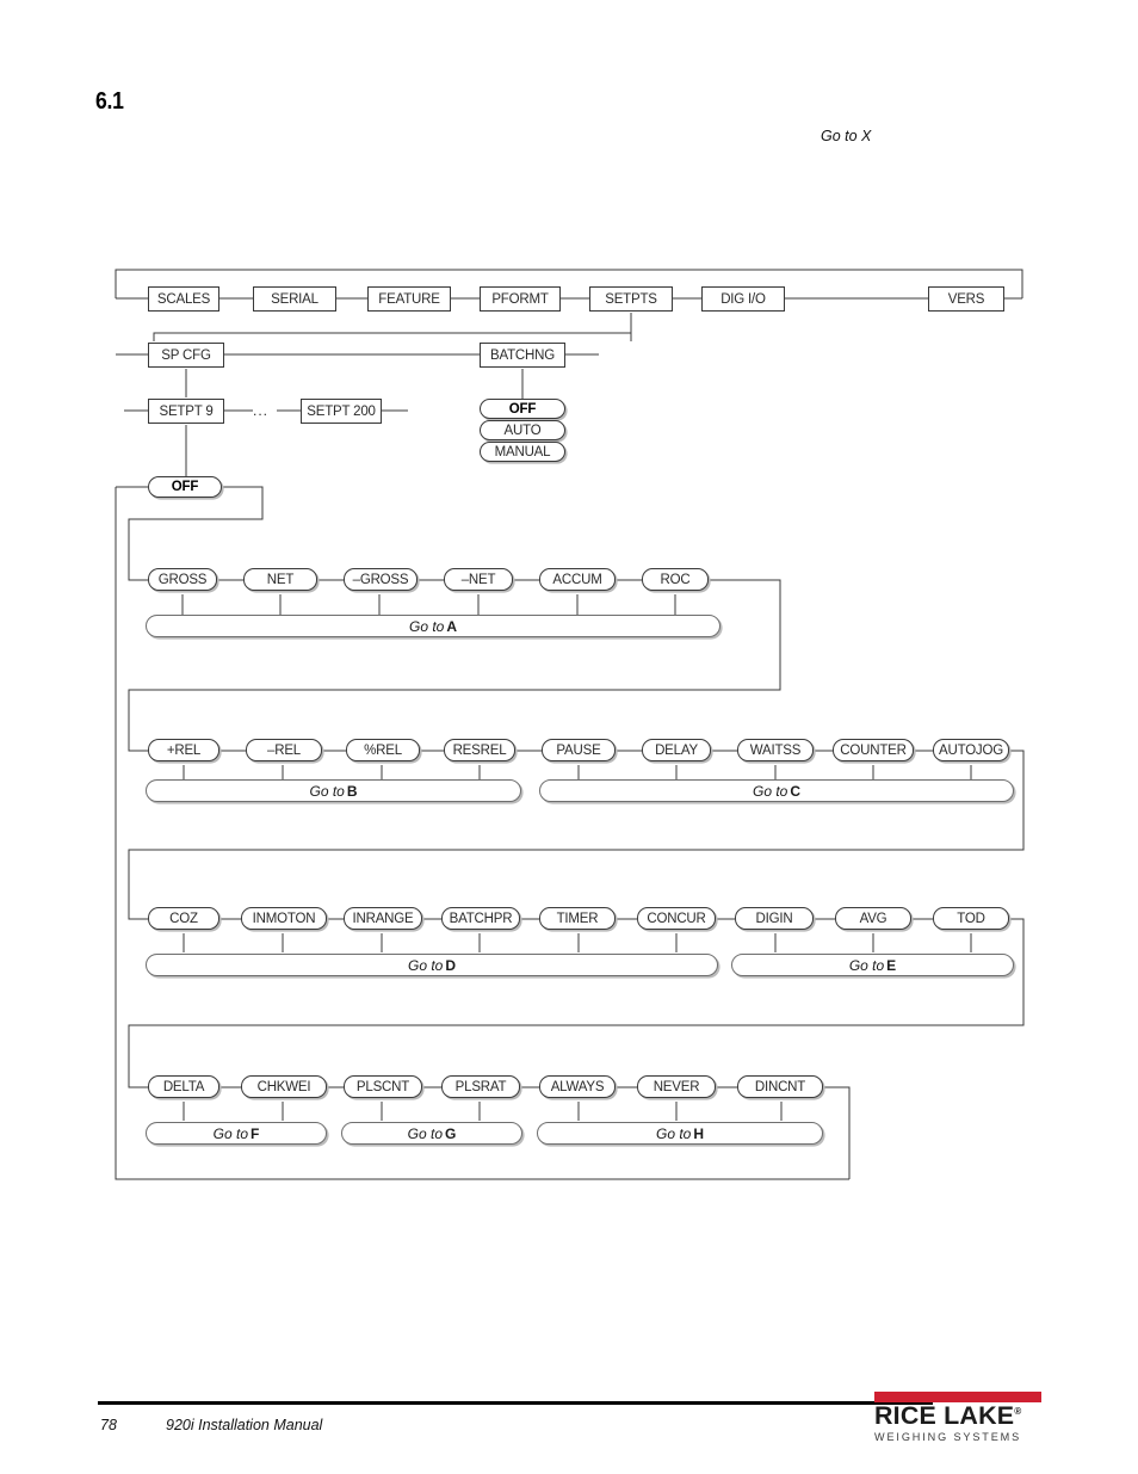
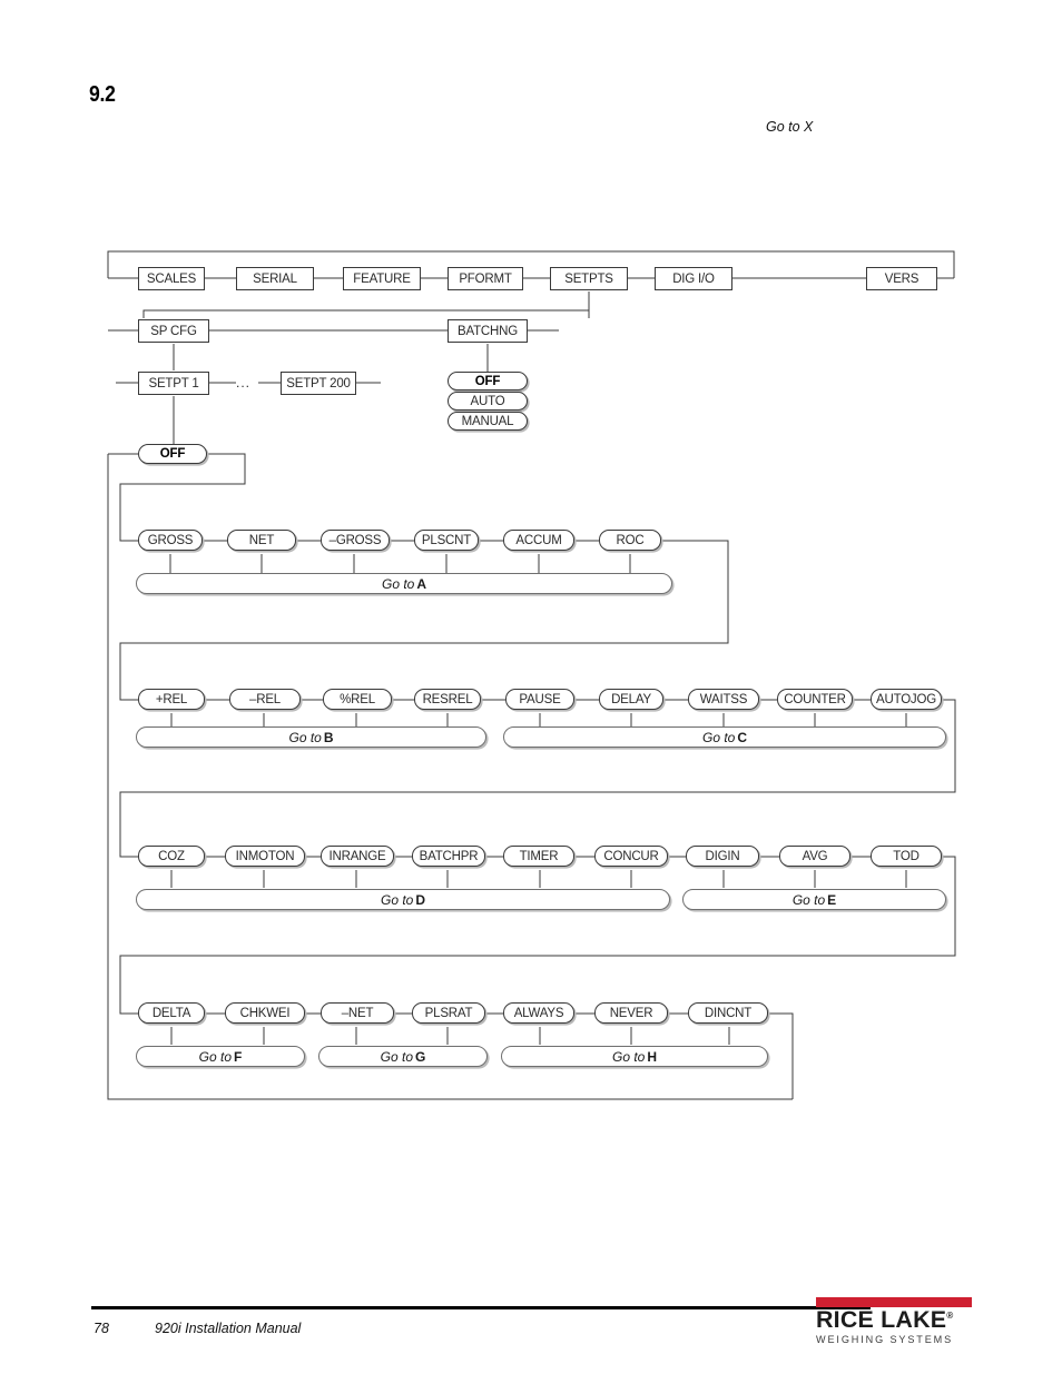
- 6.1
+ 9.2
  Go to X
  SCALES
  SERIAL
  FEATURE
  PFORMT
  SETPTS
  DIG I/O
  VERS
  SP CFG
  BATCHNG
- SETPT 9
+ SETPT 1
  ...
  SETPT 200
  OFF
  AUTO
  MANUAL
  OFF
  GROSS
  NET
  –GROSS
- –NET
+ PLSCNT
  ACCUM
  ROC
  Go to
  A
  +REL
  –REL
  %REL
  RESREL
  PAUSE
  DELAY
  WAITSS
  COUNTER
  AUTOJOG
  Go to
  B
  Go to
  C
  COZ
  INMOTON
  INRANGE
  BATCHPR
  TIMER
  CONCUR
  DIGIN
  AVG
  TOD
  Go to
  D
  Go to
  E
  DELTA
  CHKWEI
- PLSCNT
+ –NET
  PLSRAT
  ALWAYS
  NEVER
  DINCNT
  Go to
  F
  Go to
  G
  Go to
  H
  78
  920i Installation Manual
  RICE LAKE®
  WEIGHING SYSTEMS
